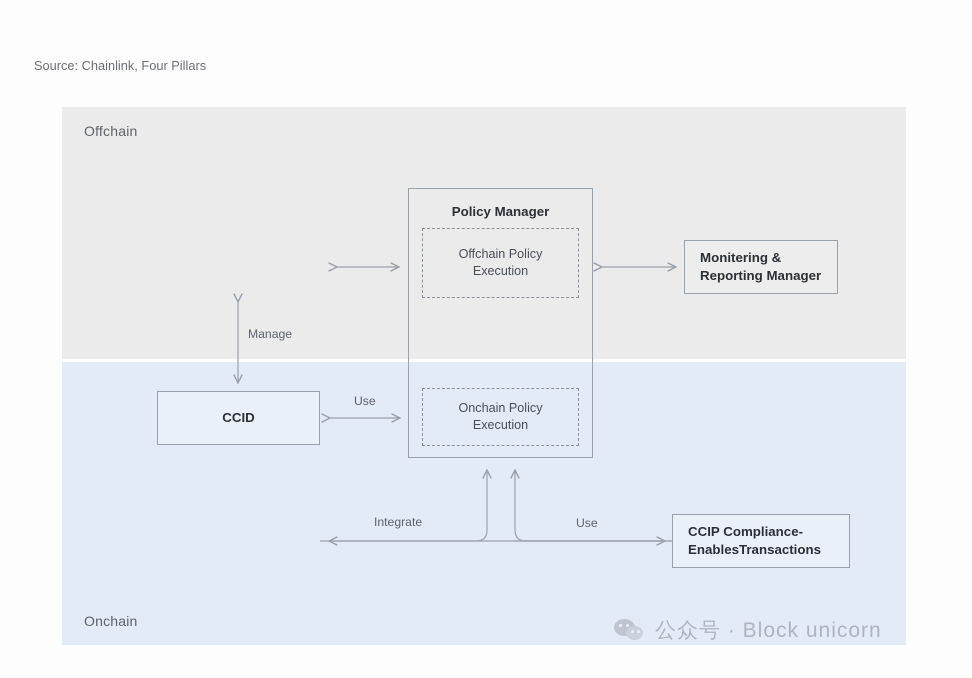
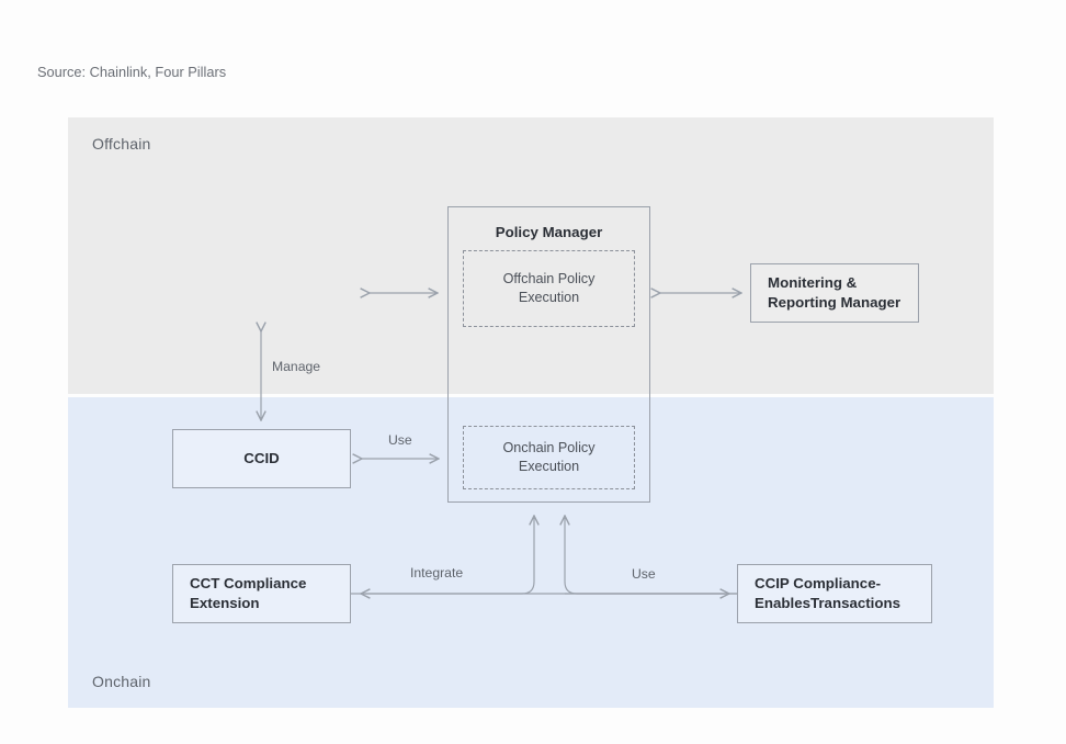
  Source: Chainlink, Four Pillars
  Offchain
  Onchain
  Monitering &
  Reporting Manager
  Policy Manager
  Offchain Policy
  Execution
  Onchain Policy
  Execution
  CCID
+ CCT Compliance
+ Extension
  CCIP Compliance-
  EnablesTransactions
  Manage
  Use
  Integrate
  Use
- 公众号 · Block unicorn
